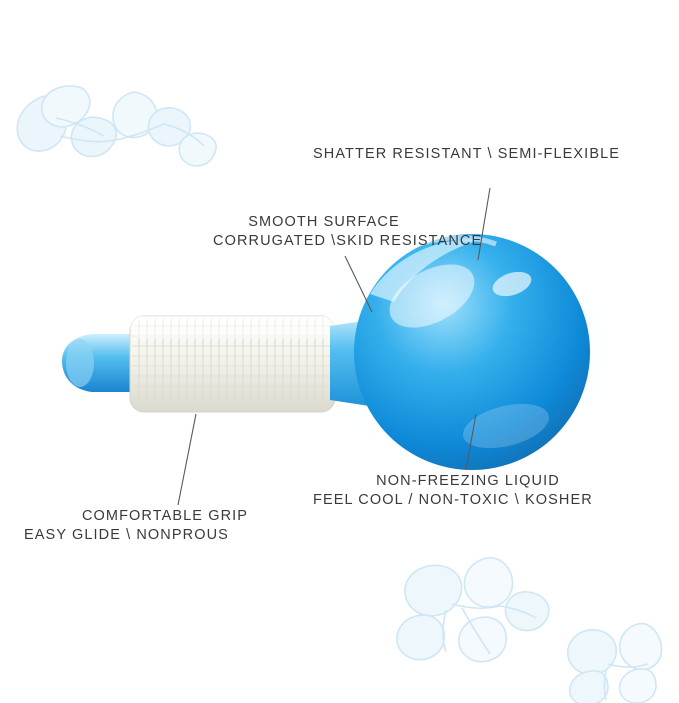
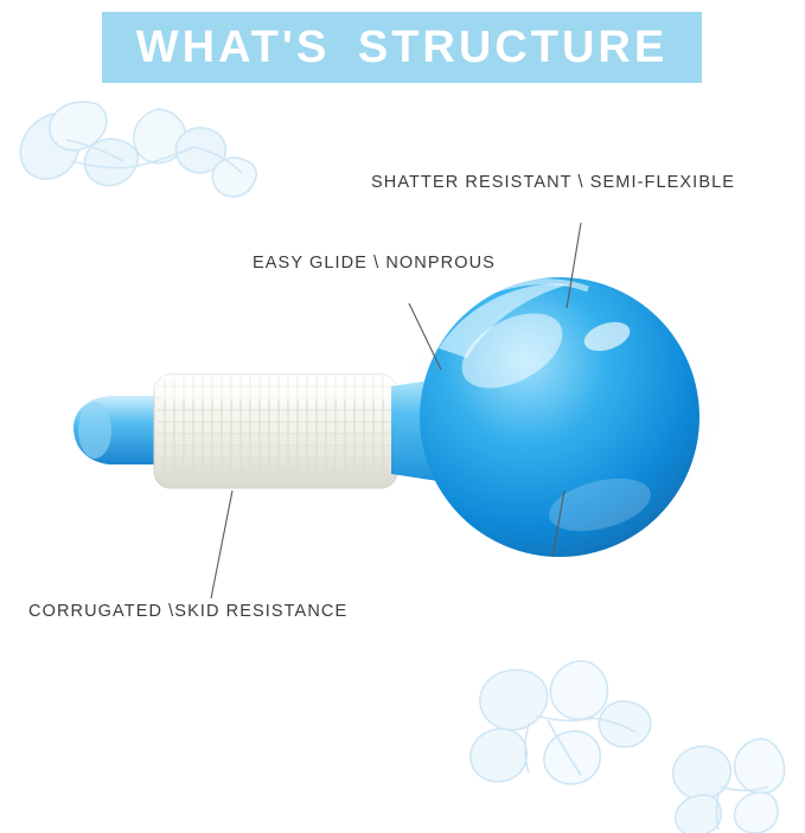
+ WHAT'S STRUCTURE
  SHATTER RESISTANT \ SEMI-FLEXIBLE
- SMOOTH SURFACE
- CORRUGATED \SKID RESISTANCE
+ EASY GLIDE \ NONPROUS
- NON-FREEZING LIQUID
- FEEL COOL / NON-TOXIC \ KOSHER
- COMFORTABLE GRIP
- EASY GLIDE \ NONPROUS
+ CORRUGATED \SKID RESISTANCE
